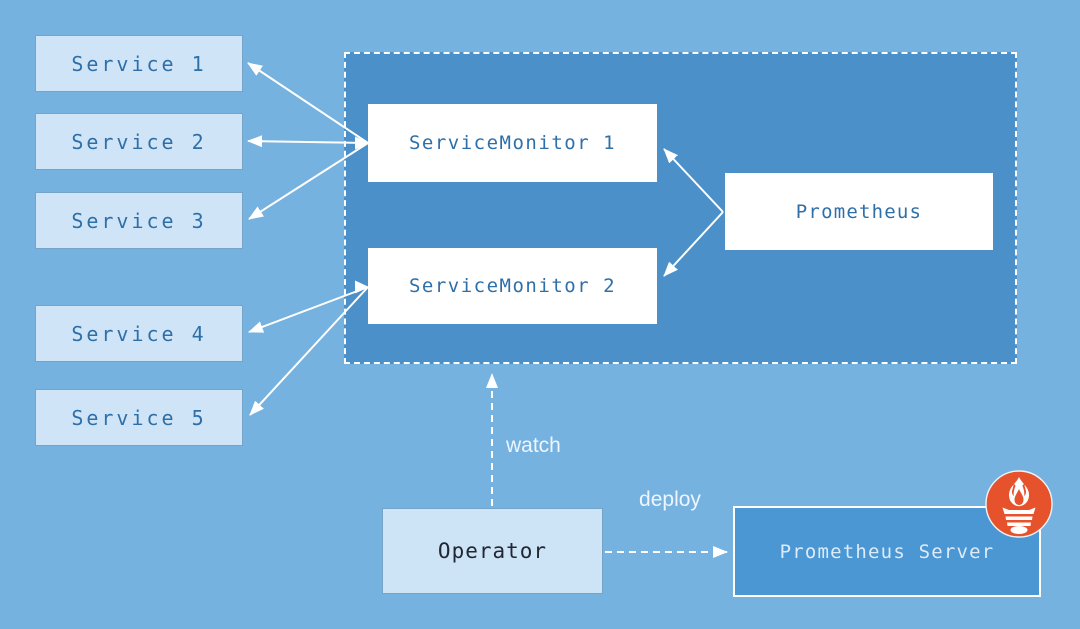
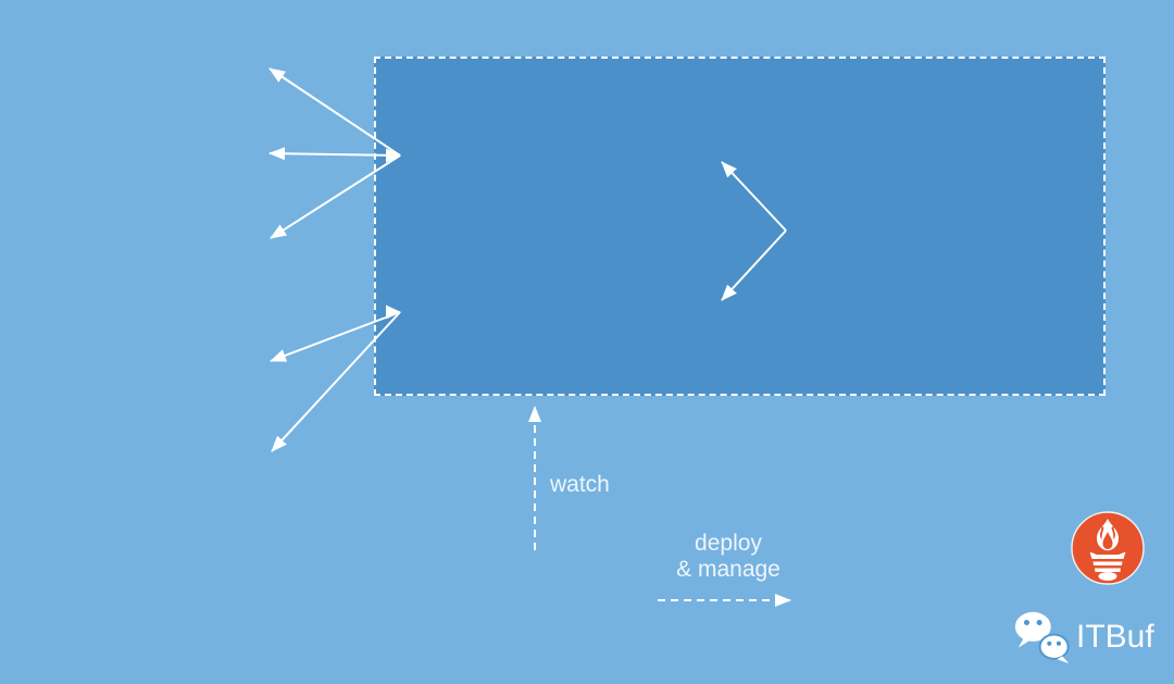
- Service 1
- Service 2
- Service 3
- Service 4
- Service 5
- ServiceMonitor 1
- ServiceMonitor 2
- Prometheus
- Operator
- Prometheus Server
  watch
  deploy
+ & manage
+ ITBuf
